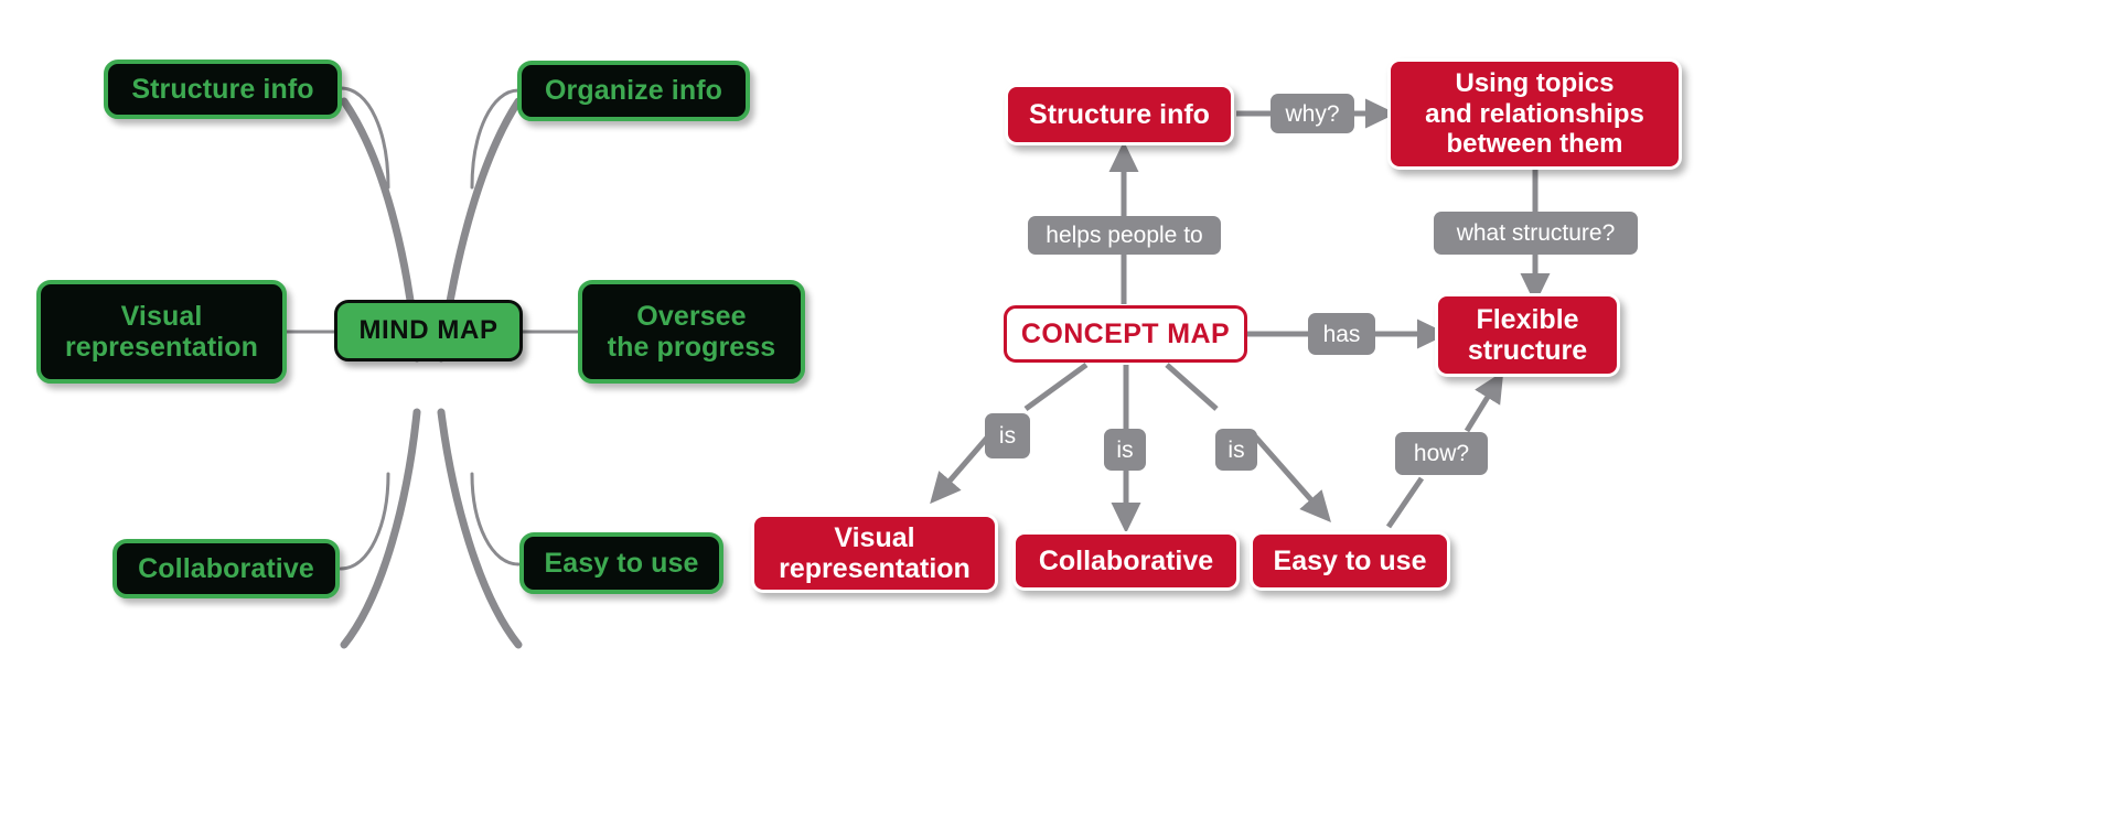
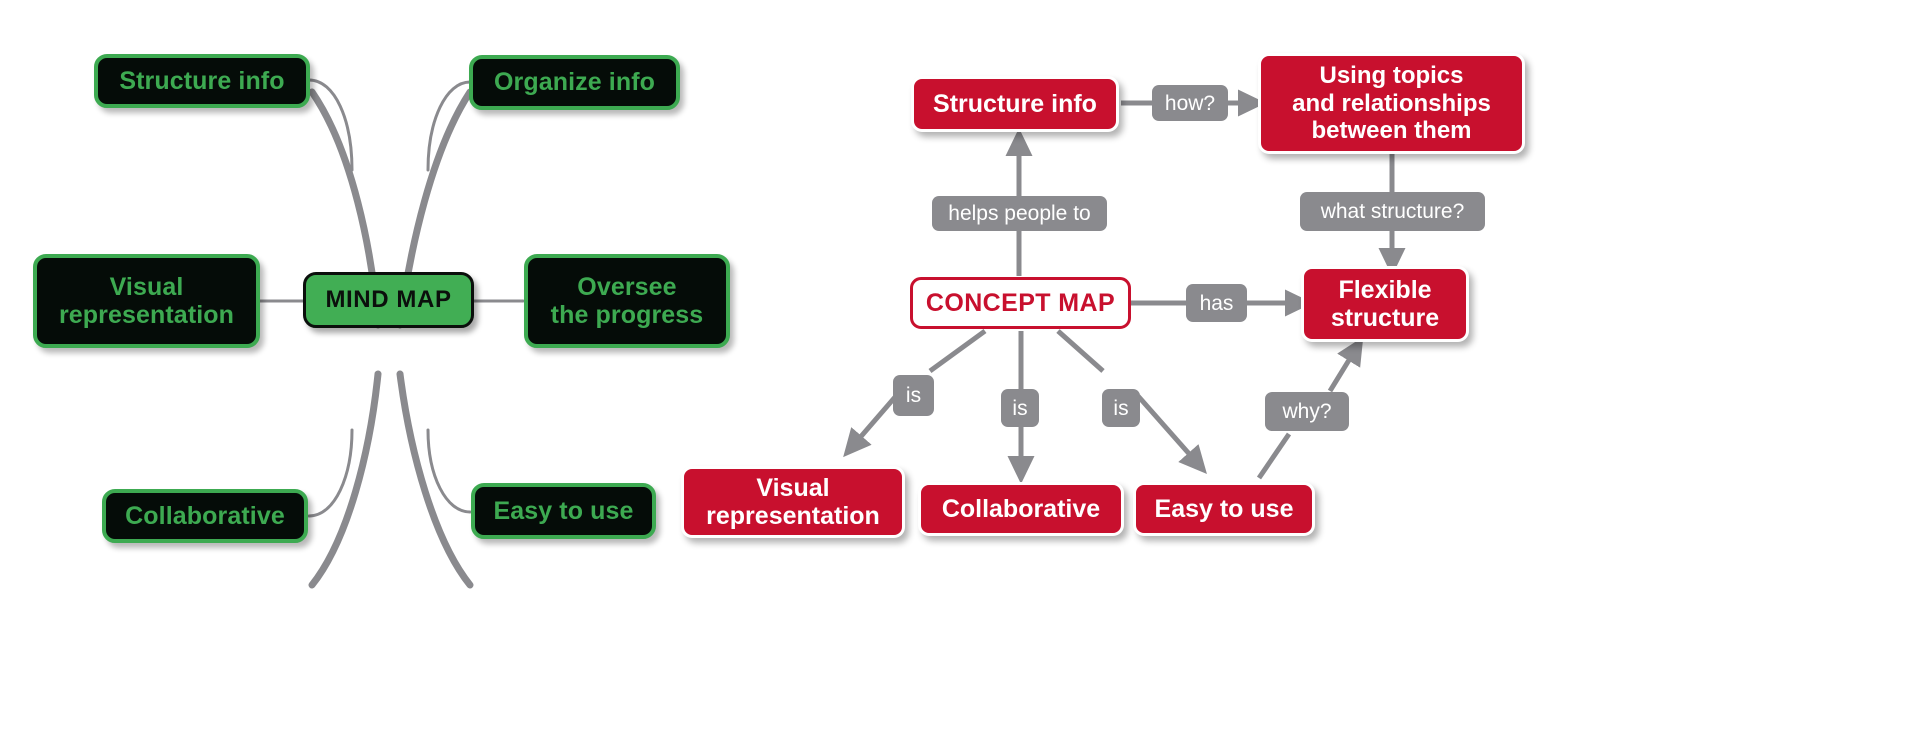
  Structure info
  Organize info
  Visual
  representation
  MIND MAP
  Oversee
  the progress
  Collaborative
  Easy to use
  Structure info
  Using topics
  and relationships
  between them
  Flexible
  structure
  CONCEPT MAP
  Visual
  representation
  Collaborative
  Easy to use
  helps people to
- why?
+ how?
  what structure?
  has
  is
  is
  is
- how?
+ why?
